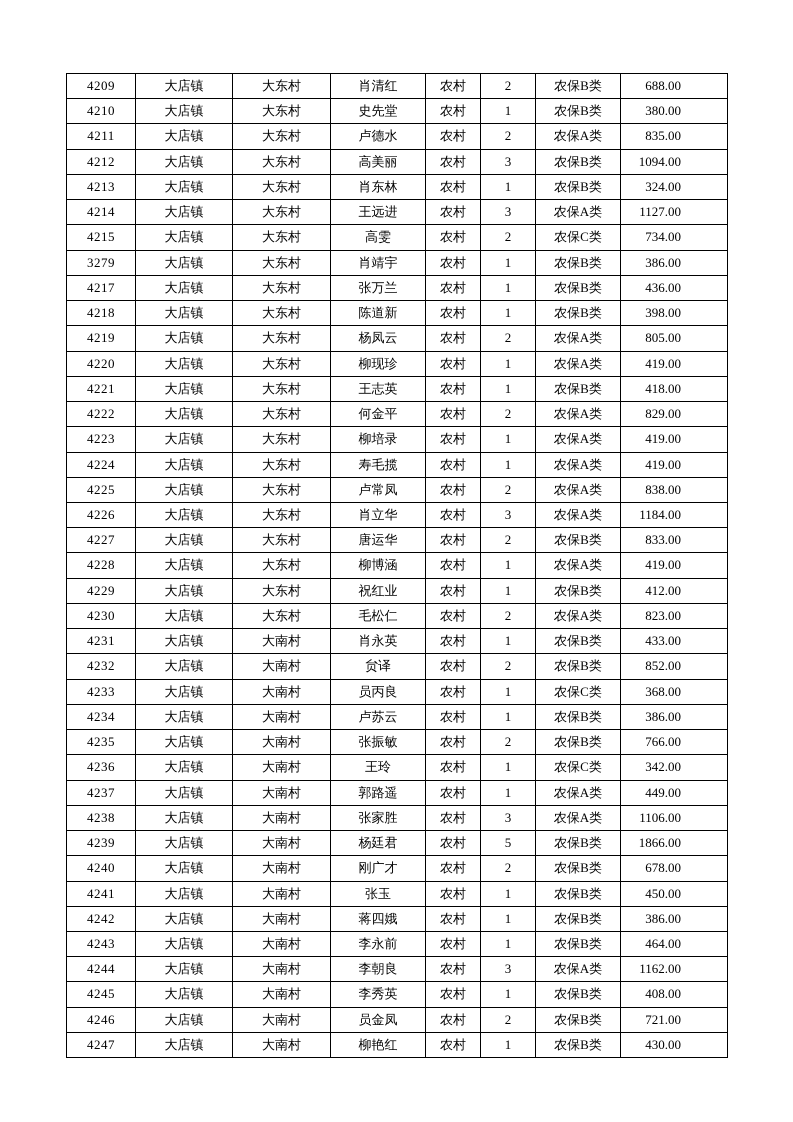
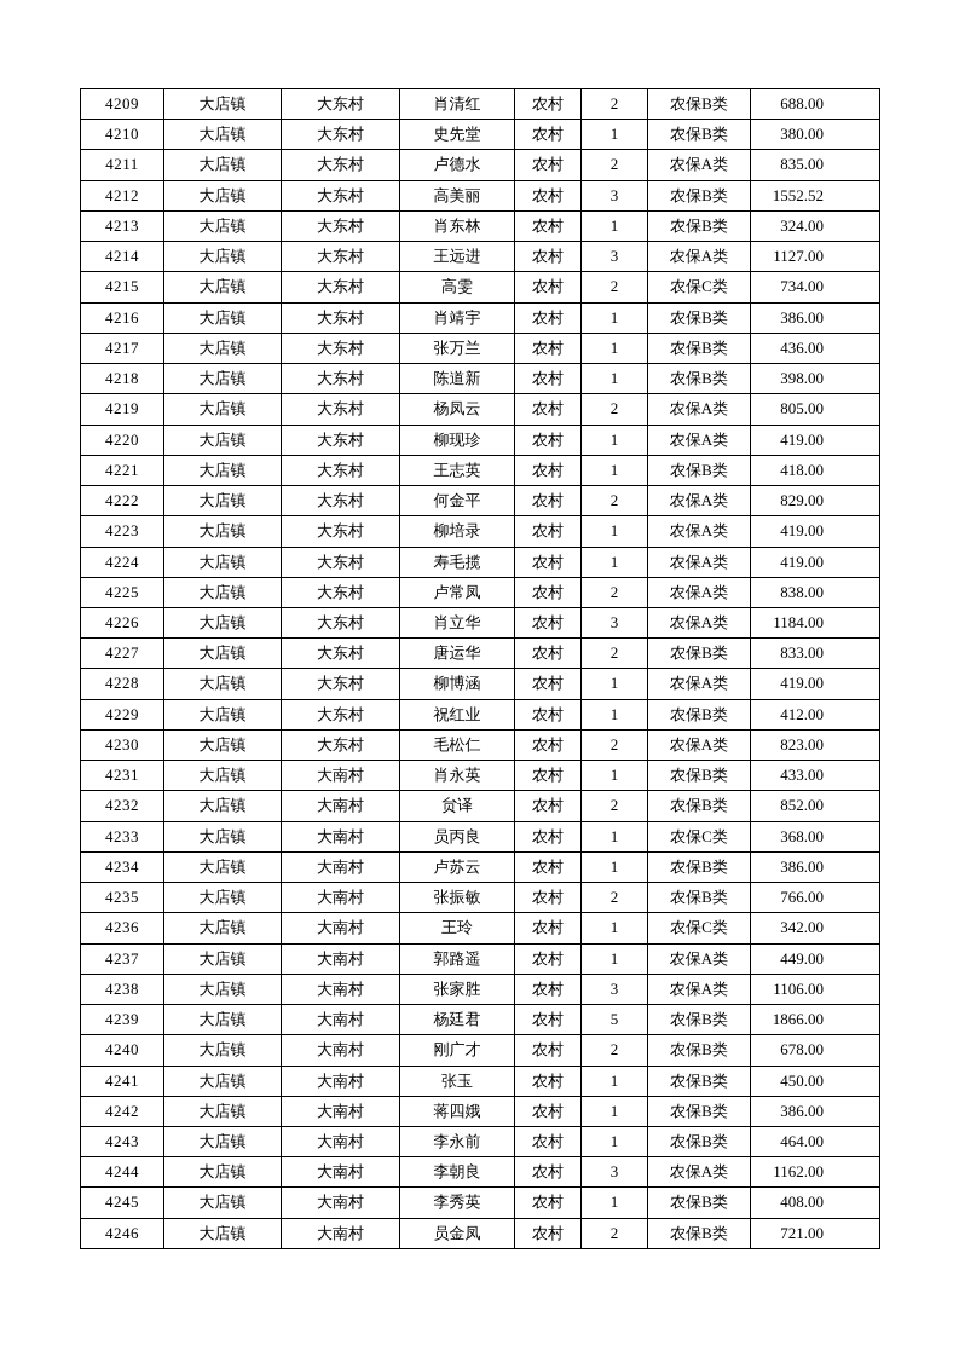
  4209	大店镇	大东村	肖清红	农村	2	农保B类	688.00
  4210	大店镇	大东村	史先堂	农村	1	农保B类	380.00
  4211	大店镇	大东村	卢德水	农村	2	农保A类	835.00
- 4212	大店镇	大东村	高美丽	农村	3	农保B类	1094.00
+ 4212	大店镇	大东村	高美丽	农村	3	农保B类	1552.52
  4213	大店镇	大东村	肖东林	农村	1	农保B类	324.00
  4214	大店镇	大东村	王远进	农村	3	农保A类	1127.00
  4215	大店镇	大东村	高雯	农村	2	农保C类	734.00
- 3279	大店镇	大东村	肖靖宇	农村	1	农保B类	386.00
+ 4216	大店镇	大东村	肖靖宇	农村	1	农保B类	386.00
  4217	大店镇	大东村	张万兰	农村	1	农保B类	436.00
  4218	大店镇	大东村	陈道新	农村	1	农保B类	398.00
  4219	大店镇	大东村	杨凤云	农村	2	农保A类	805.00
  4220	大店镇	大东村	柳现珍	农村	1	农保A类	419.00
  4221	大店镇	大东村	王志英	农村	1	农保B类	418.00
  4222	大店镇	大东村	何金平	农村	2	农保A类	829.00
  4223	大店镇	大东村	柳培录	农村	1	农保A类	419.00
  4224	大店镇	大东村	寿毛揽	农村	1	农保A类	419.00
  4225	大店镇	大东村	卢常凤	农村	2	农保A类	838.00
  4226	大店镇	大东村	肖立华	农村	3	农保A类	1184.00
  4227	大店镇	大东村	唐运华	农村	2	农保B类	833.00
  4228	大店镇	大东村	柳博涵	农村	1	农保A类	419.00
  4229	大店镇	大东村	祝红业	农村	1	农保B类	412.00
  4230	大店镇	大东村	毛松仁	农村	2	农保A类	823.00
  4231	大店镇	大南村	肖永英	农村	1	农保B类	433.00
  4232	大店镇	大南村	贠译	农村	2	农保B类	852.00
  4233	大店镇	大南村	员丙良	农村	1	农保C类	368.00
  4234	大店镇	大南村	卢苏云	农村	1	农保B类	386.00
  4235	大店镇	大南村	张振敏	农村	2	农保B类	766.00
  4236	大店镇	大南村	王玲	农村	1	农保C类	342.00
  4237	大店镇	大南村	郭路遥	农村	1	农保A类	449.00
  4238	大店镇	大南村	张家胜	农村	3	农保A类	1106.00
  4239	大店镇	大南村	杨廷君	农村	5	农保B类	1866.00
  4240	大店镇	大南村	刚广才	农村	2	农保B类	678.00
  4241	大店镇	大南村	张玉	农村	1	农保B类	450.00
  4242	大店镇	大南村	蒋四娥	农村	1	农保B类	386.00
  4243	大店镇	大南村	李永前	农村	1	农保B类	464.00
  4244	大店镇	大南村	李朝良	农村	3	农保A类	1162.00
  4245	大店镇	大南村	李秀英	农村	1	农保B类	408.00
  4246	大店镇	大南村	员金凤	农村	2	农保B类	721.00
- 4247	大店镇	大南村	柳艳红	农村	1	农保B类	430.00
